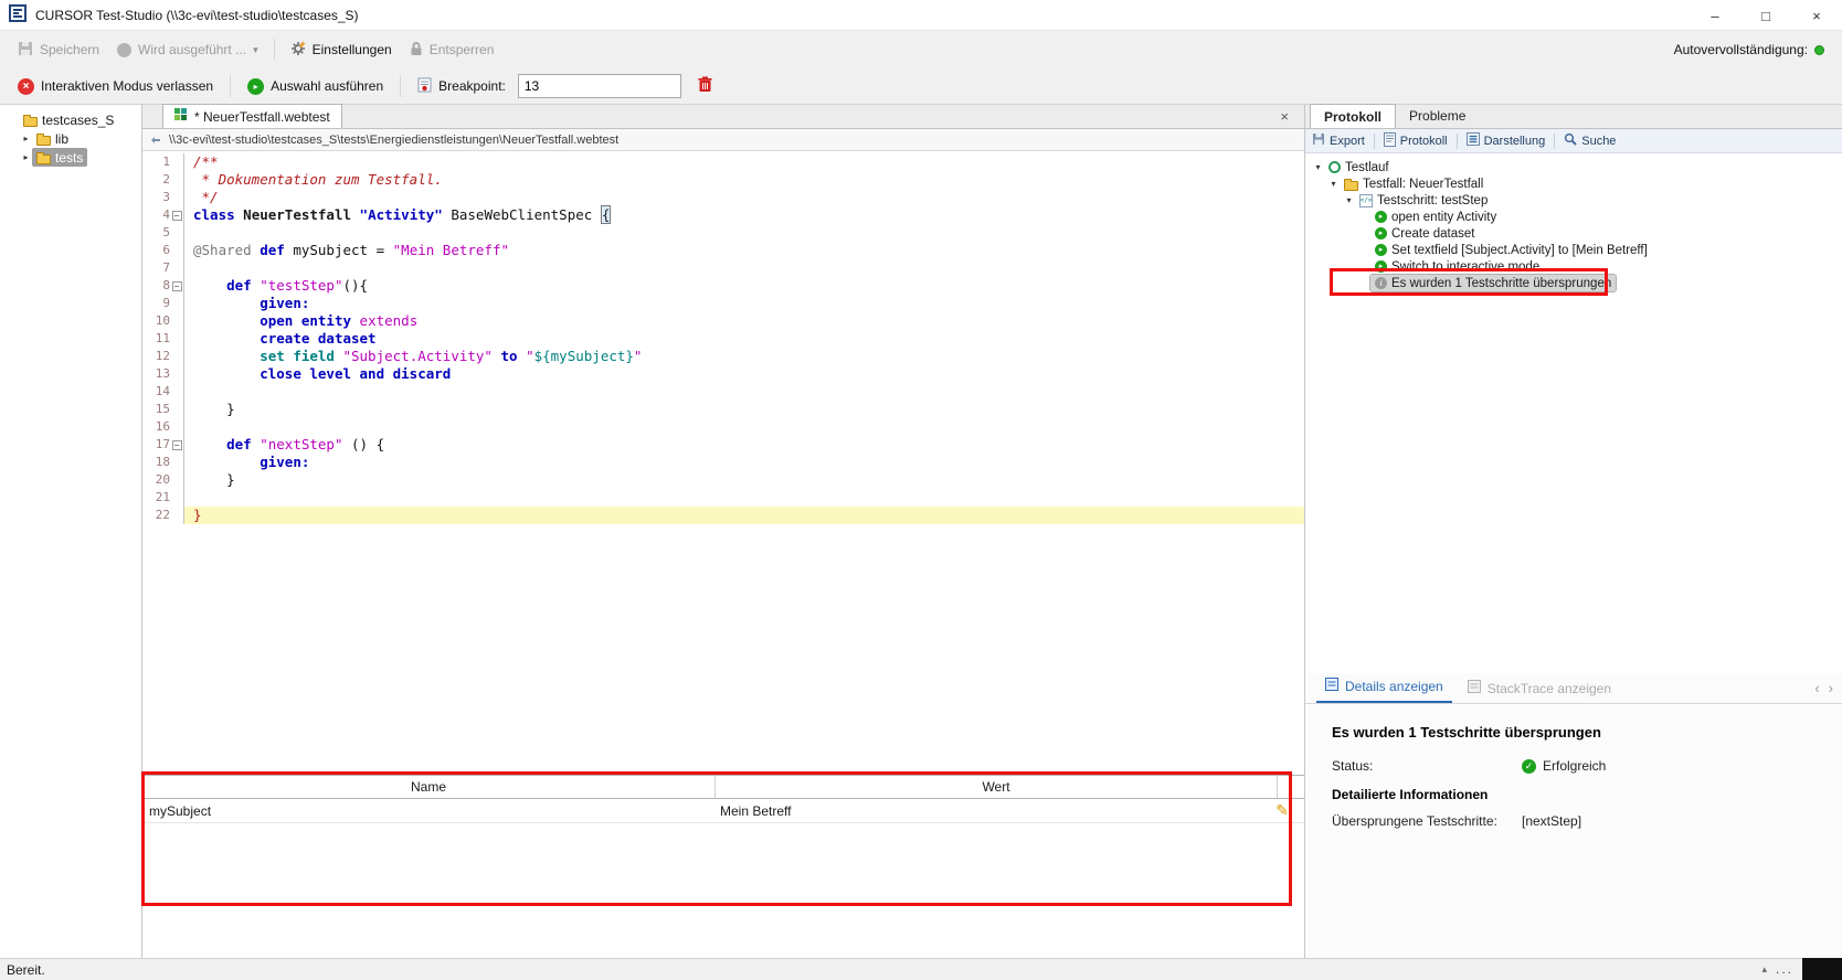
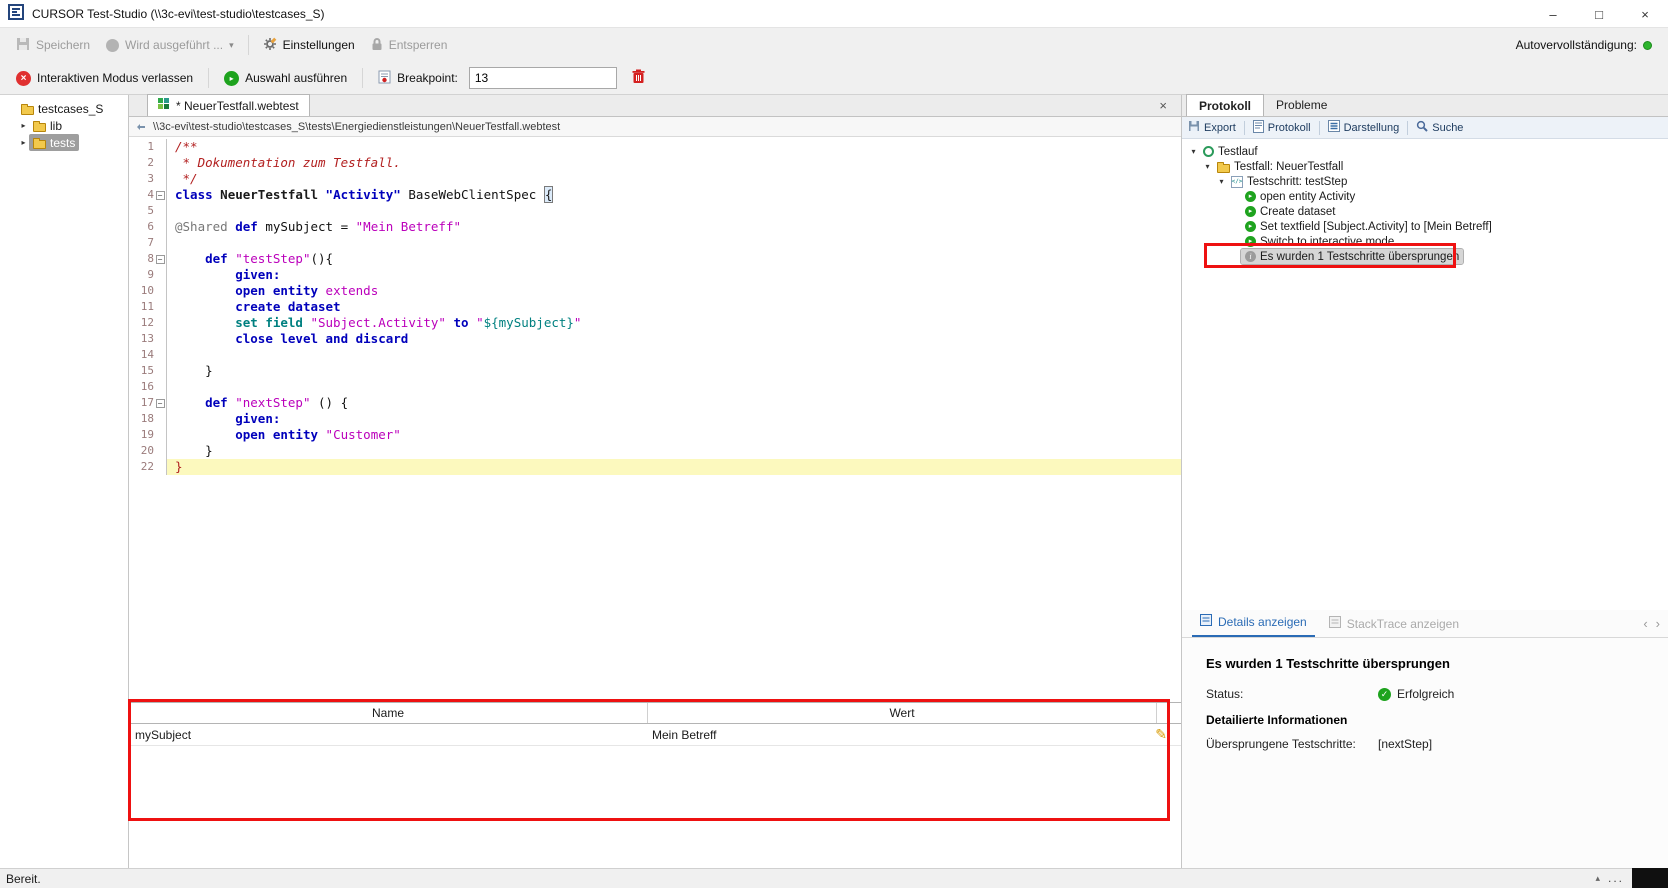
  CURSOR Test-Studio (\\3c-evi\test-studio\testcases_S)
  –
  □
  ×
  Speichern
  Wird ausgeführt ...
  ▾
  Einstellungen
  Entsperren
  Autovervollständigung:
  ×
  Interaktiven Modus verlassen
  ▸
  Auswahl ausführen
  Breakpoint:
  13
  testcases_S
  ▸
  lib
  ▸
  tests
  * NeuerTestfall.webtest
  ×
  \\3c-evi\test-studio\testcases_S\tests\Energiedienstleistungen\NeuerTestfall.webtest
  1
  /**
  2
  * Dokumentation zum Testfall.
  3
  */
  4
  −
  class NeuerTestfall "Activity" BaseWebClientSpec {
  5
  6
  @Shared def mySubject = "Mein Betreff"
  7
  8
  −
  def "testStep"(){
  9
  given:
  10
  open entity extends
  11
  create dataset
  12
  set field "Subject.Activity" to "${mySubject}"
  13
  close level and discard
  14
  15
  }
  16
  17
  −
  def "nextStep" () {
  18
  given:
+ 19
+ open entity "Customer"
  20
  }
- 21
  22
  }
  Name
  Wert
  mySubject
  Mein Betreff
  ✎
  Protokoll
  Probleme
  Export
  Protokoll
  Darstellung
  Suche
  ▾
  Testlauf
  ▾
  Testfall: NeuerTestfall
  ▾
  Testschritt: testStep
  open entity Activity
  Create dataset
  Set textfield [Subject.Activity] to [Mein Betreff]
  Switch to interactive mode
  i
  Es wurden 1 Testschritte übersprungen
  Details anzeigen
  StackTrace anzeigen
  ‹
  ›
  Es wurden 1 Testschritte übersprungen
  Status:
  ✓
  Erfolgreich
  Detailierte Informationen
  Übersprungene Testschritte:
  [nextStep]
  Bereit.
  ▴
  ...
